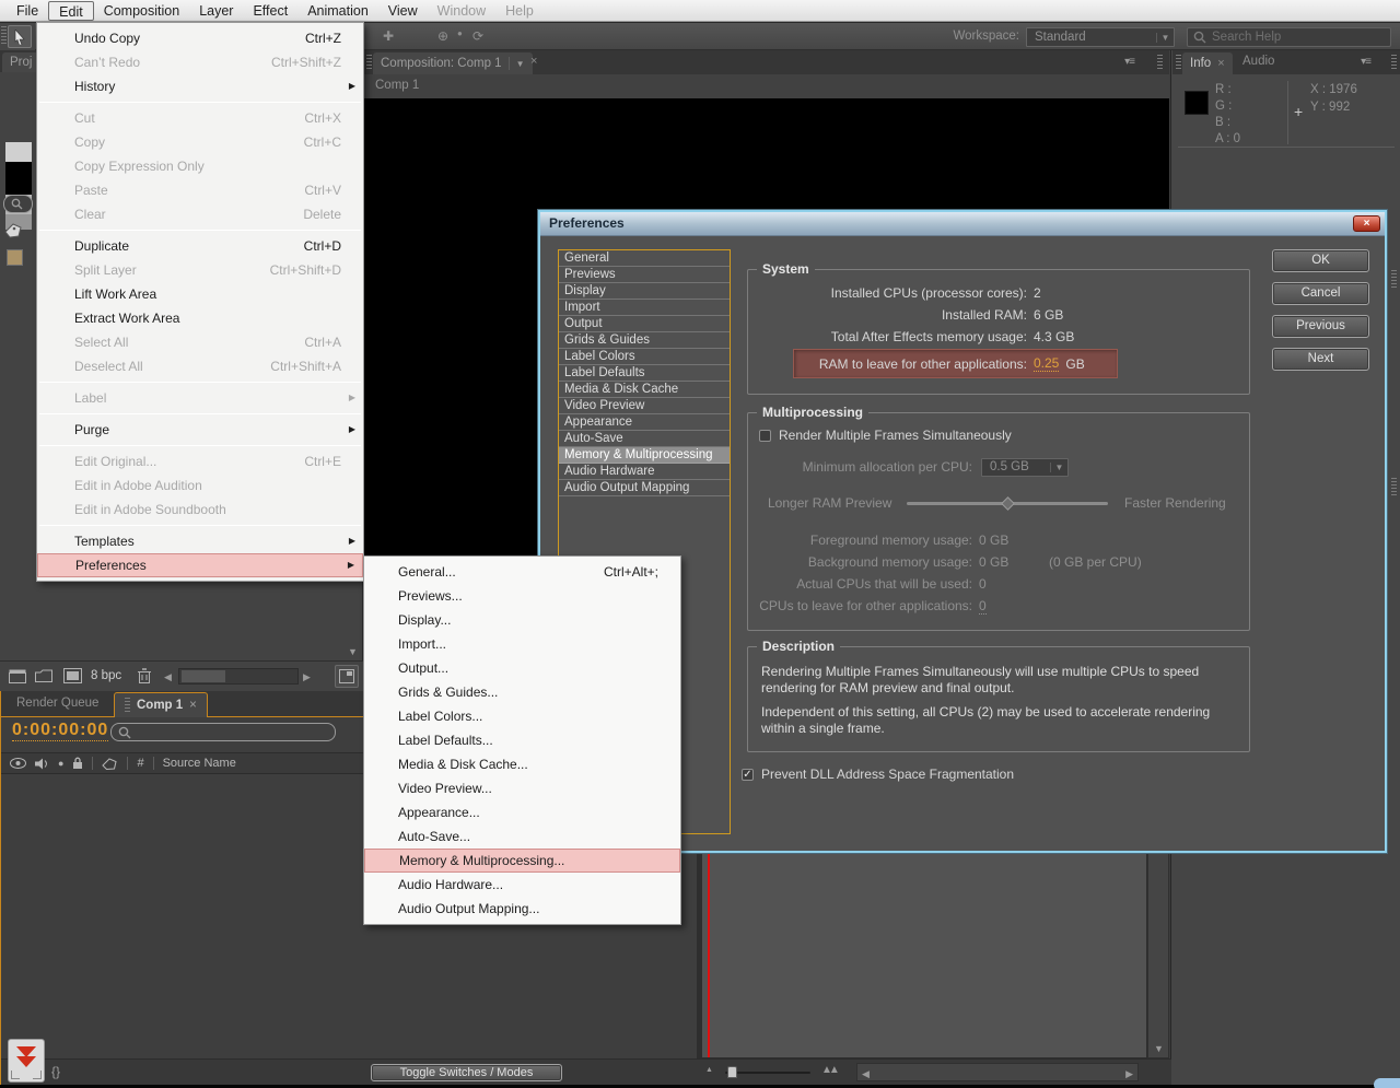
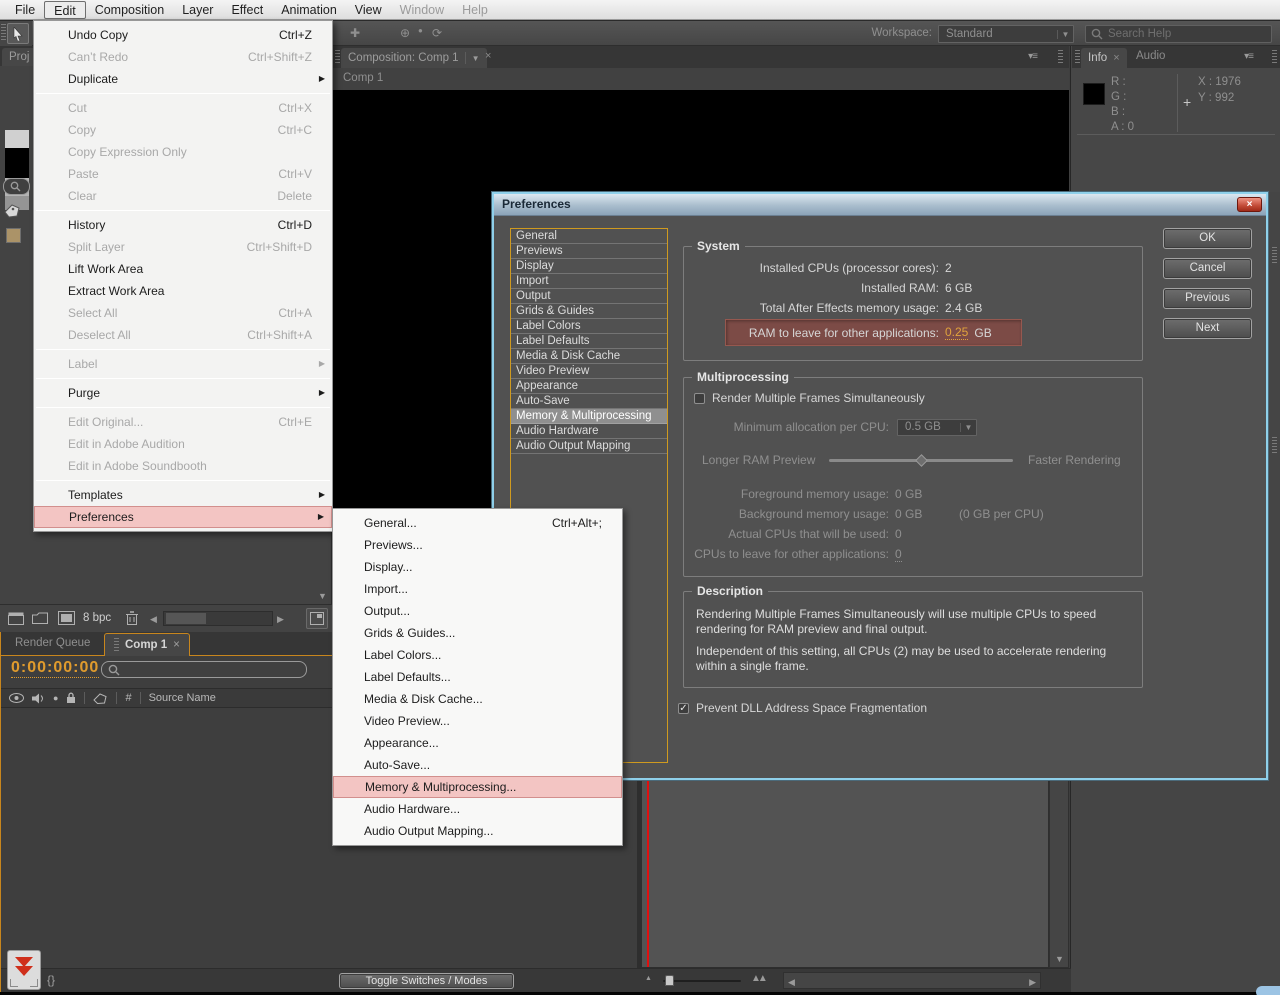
  ✚
  ⊕
  ●
  ⟳
  Workspace:
  Standard
  ▼
  Search Help
  Proj
  8 bpc
  ◀
  ▶
  ▼
  Composition: Comp 1
  ▼
  ×
  ▾≡
  Comp 1
  Info
  ×
  Audio
  ▾≡
  R :
  G :
  B :
  A : 0
  +
  X : 1976
  Y : 992
  Render Queue
  Comp 1
  ×
  0:00:00:00
  ●
  #
  Source Name
  ▼
  {}
  Toggle Switches / Modes
  ▲▲
  ◀
  ▶
  Preferences
  ×
  General
  Previews
  Display
  Import
  Output
  Grids & Guides
  Label Colors
  Label Defaults
  Media & Disk Cache
  Video Preview
  Appearance
  Auto-Save
  Memory & Multiprocessing
  Audio Hardware
  Audio Output Mapping
  System
  Installed CPUs (processor cores):
  2
  Installed RAM:
  6 GB
  Total After Effects memory usage:
- 4.3 GB
+ 2.4 GB
  RAM to leave for other applications:
  0.25
  GB
  Multiprocessing
  Render Multiple Frames Simultaneously
  Minimum allocation per CPU:
  0.5 GB
  ▼
  Longer RAM Preview
  Faster Rendering
  Foreground memory usage:
  0 GB
  Background memory usage:
  0 GB
  (0 GB per CPU)
  Actual CPUs that will be used:
  0
  CPUs to leave for other applications:
  0
  Description
  Rendering Multiple Frames Simultaneously will use multiple CPUs to speed rendering for RAM preview and final output.
  Independent of this setting, all CPUs (2) may be used to accelerate rendering within a single frame.
  ✓
  Prevent DLL Address Space Fragmentation
  OK
  Cancel
  Previous
  Next
  File
  Edit
  Composition
  Layer
  Effect
  Animation
  View
  Window
  Help
  Undo Copy
  Ctrl+Z
  Can’t Redo
  Ctrl+Shift+Z
- History
+ Duplicate
  ▶
  Cut
  Ctrl+X
  Copy
  Ctrl+C
  Copy Expression Only
  Paste
  Ctrl+V
  Clear
  Delete
- Duplicate
+ History
  Ctrl+D
  Split Layer
  Ctrl+Shift+D
  Lift Work Area
  Extract Work Area
  Select All
  Ctrl+A
  Deselect All
  Ctrl+Shift+A
  Label
  ▶
  Purge
  ▶
  Edit Original...
  Ctrl+E
  Edit in Adobe Audition
  Edit in Adobe Soundbooth
  Templates
  ▶
  Preferences
  ▶
  General...
  Ctrl+Alt+;
  Previews...
  Display...
  Import...
  Output...
  Grids & Guides...
  Label Colors...
  Label Defaults...
  Media & Disk Cache...
  Video Preview...
  Appearance...
  Auto-Save...
  Memory & Multiprocessing...
  Audio Hardware...
  Audio Output Mapping...
